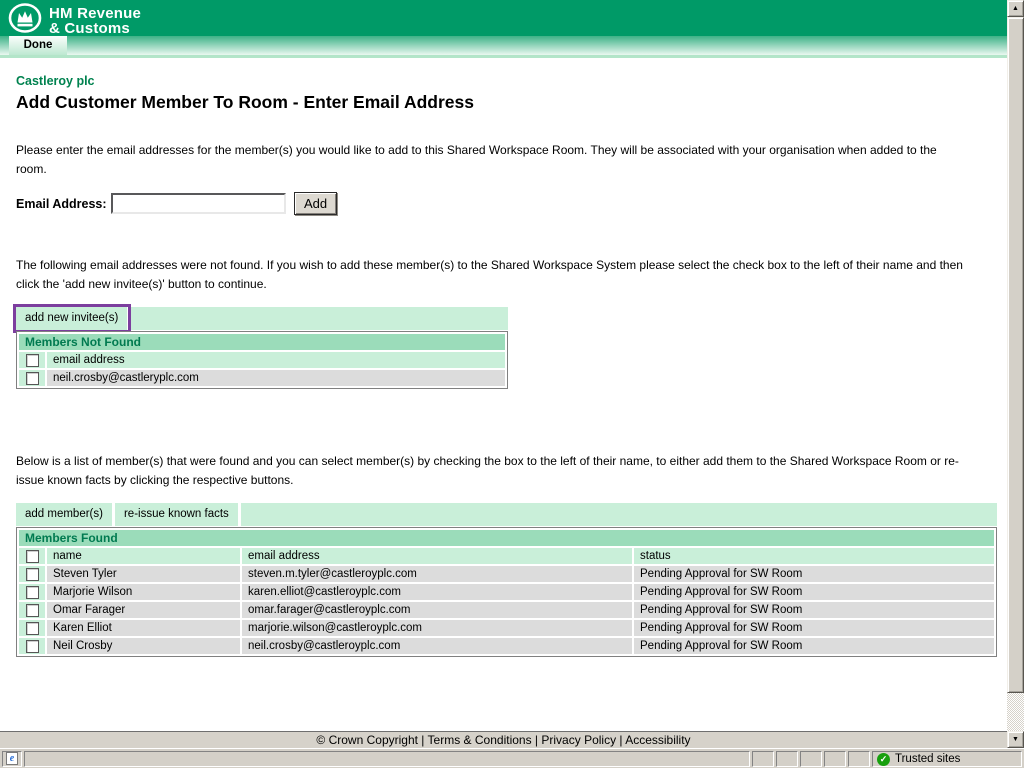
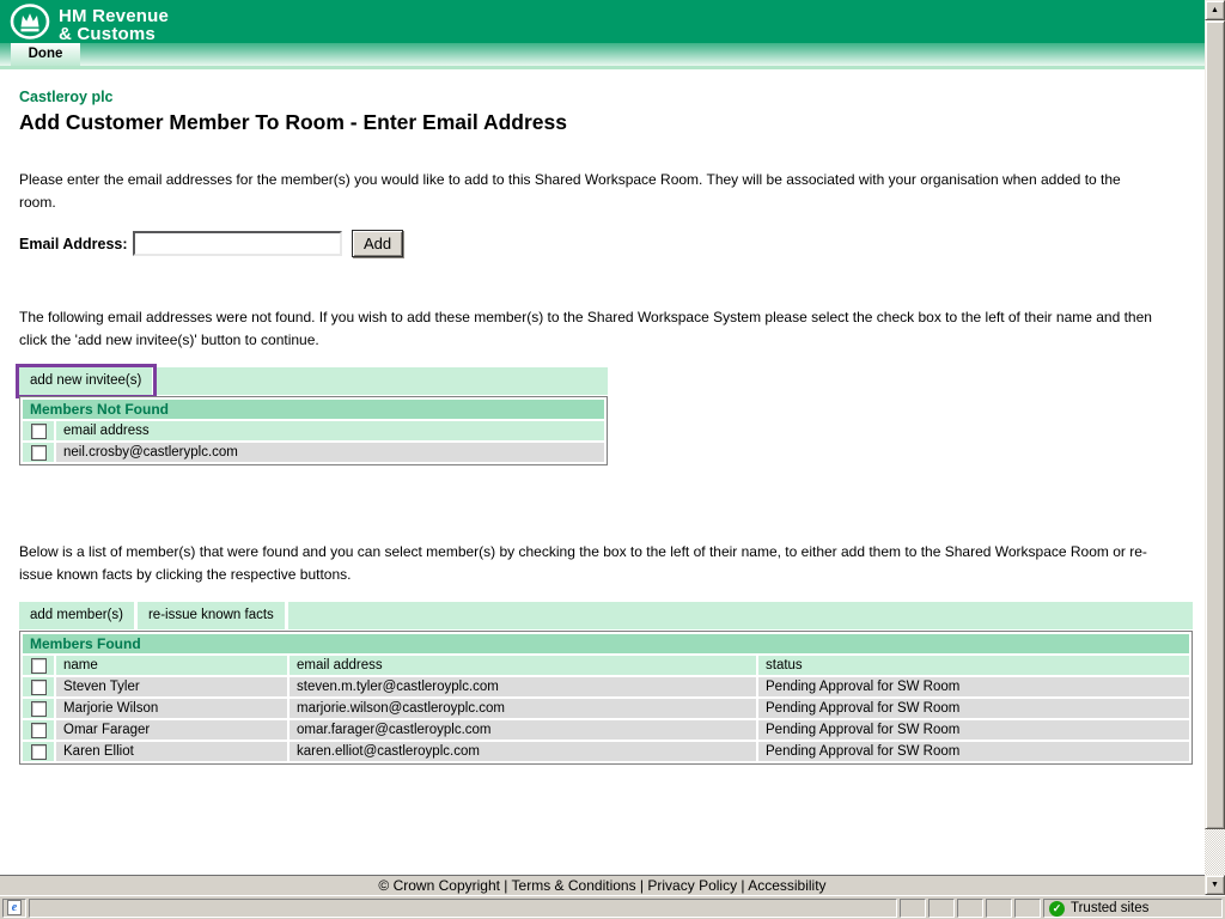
  HM Revenue
  & Customs
  Done
  Castleroy plc
  Add Customer Member To Room - Enter Email Address
  Please enter the email addresses for the member(s) you would like to add to this Shared Workspace Room. They will be associated with your organisation when added to the room.
  Email Address:
  Add
  The following email addresses were not found. If you wish to add these member(s) to the Shared Workspace System please select the check box to the left of their name and then click the 'add new invitee(s)' button to continue.
  add new invitee(s)
  Members Not Found
  	email address
  	neil.crosby@castleryplc.com
  Below is a list of member(s) that were found and you can select member(s) by checking the box to the left of their name, to either add them to the Shared Workspace Room or re-issue known facts by clicking the respective buttons.
  add member(s)
  re-issue known facts
  Members Found
  	name	email address	status
  	Steven Tyler	steven.m.tyler@castleroyplc.com	Pending Approval for SW Room
- 	Marjorie Wilson	karen.elliot@castleroyplc.com	Pending Approval for SW Room
+ 	Marjorie Wilson	marjorie.wilson@castleroyplc.com	Pending Approval for SW Room
  	Omar Farager	omar.farager@castleroyplc.com	Pending Approval for SW Room
- 	Karen Elliot	marjorie.wilson@castleroyplc.com	Pending Approval for SW Room
+ 	Karen Elliot	karen.elliot@castleroyplc.com	Pending Approval for SW Room
- 	Neil Crosby	neil.crosby@castleroyplc.com	Pending Approval for SW Room
  © Crown Copyright | Terms & Conditions | Privacy Policy | Accessibility
  e
  ✓
  Trusted sites
